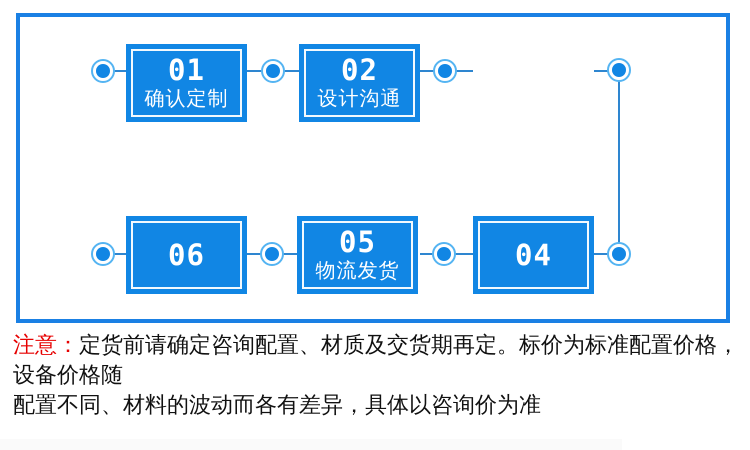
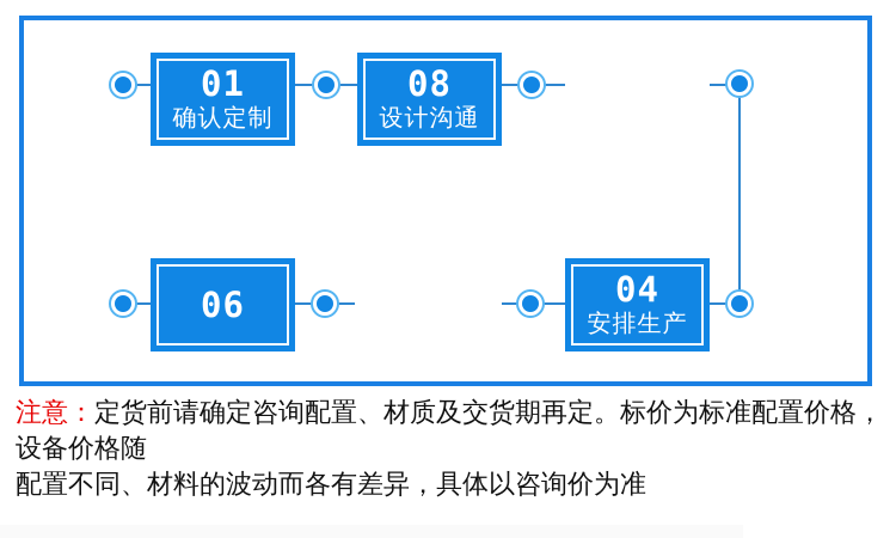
  01
  确认定制
- 02
+ 08
  设计沟通
  06
- 05
- 物流发货
  04
+ 安排生产
  注意：定货前请确定咨询配置、材质及交货期再定。标价为标准配置价格，设备价格随
  配置不同、材料的波动而各有差异，具体以咨询价为准
